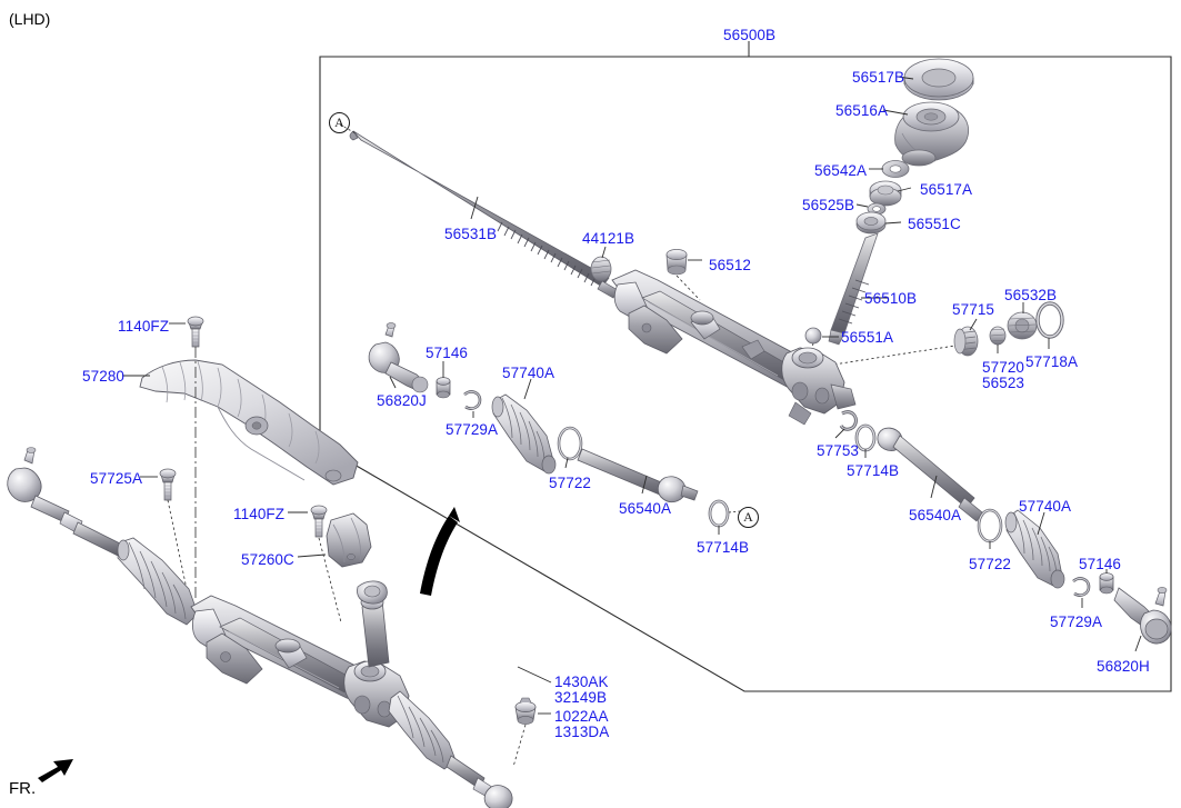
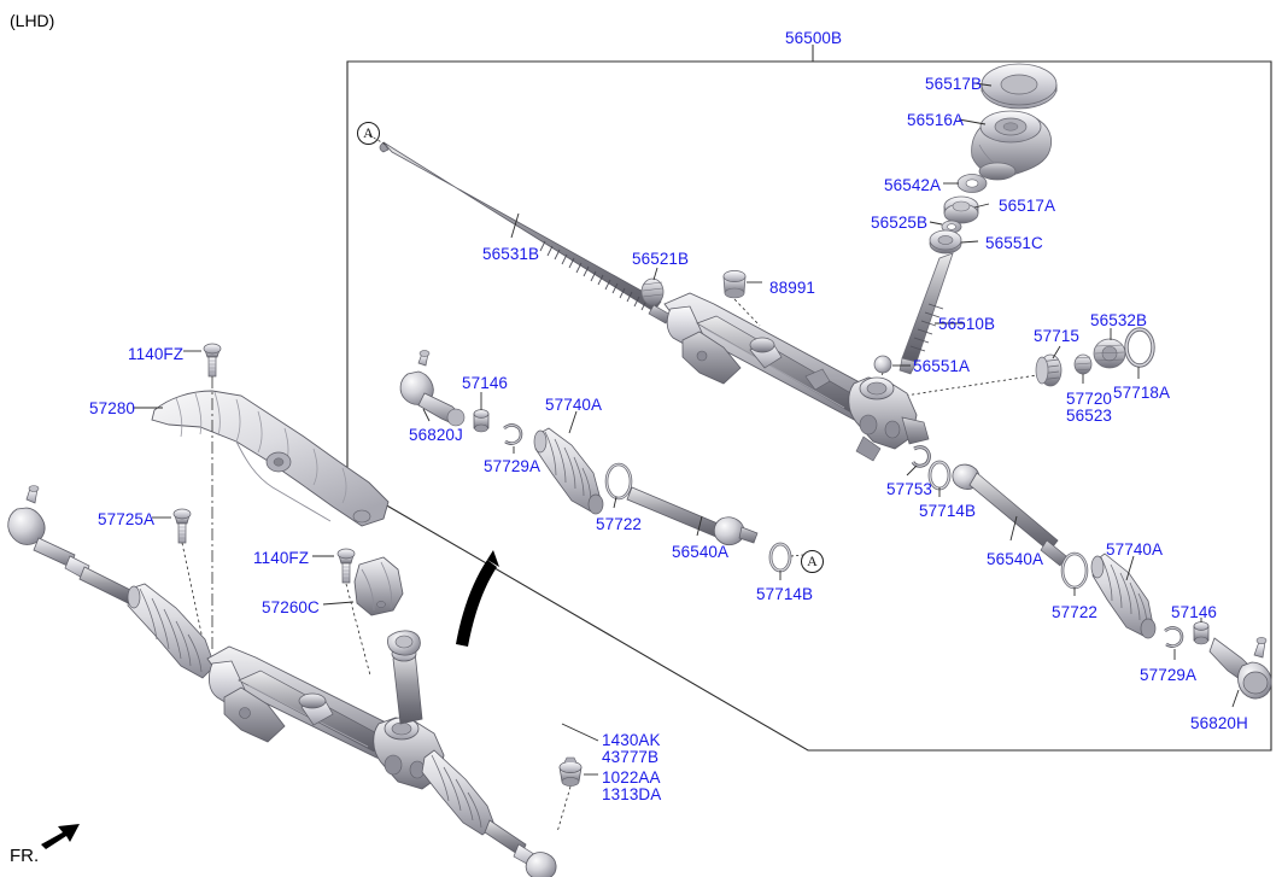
  (LHD)
  FR.
  A
  A
  56500B
  56517B
  56516A
  56542A
  56517A
  56525B
  56551C
  56510B
  56551A
  57715
  56532B
  57718A
  57720
  56523
  56531B
- 44121B
+ 56521B
- 56512
+ 88991
  1140FZ
  57280
  56820J
  57146
  57740A
  57729A
  57725A
  1140FZ
  57260C
  57722
  56540A
  57714B
  57753
  57714B
  56540A
  57722
  57740A
  57146
  57729A
  56820H
  1430AK
- 32149B
+ 43777B
  1022AA
  1313DA
